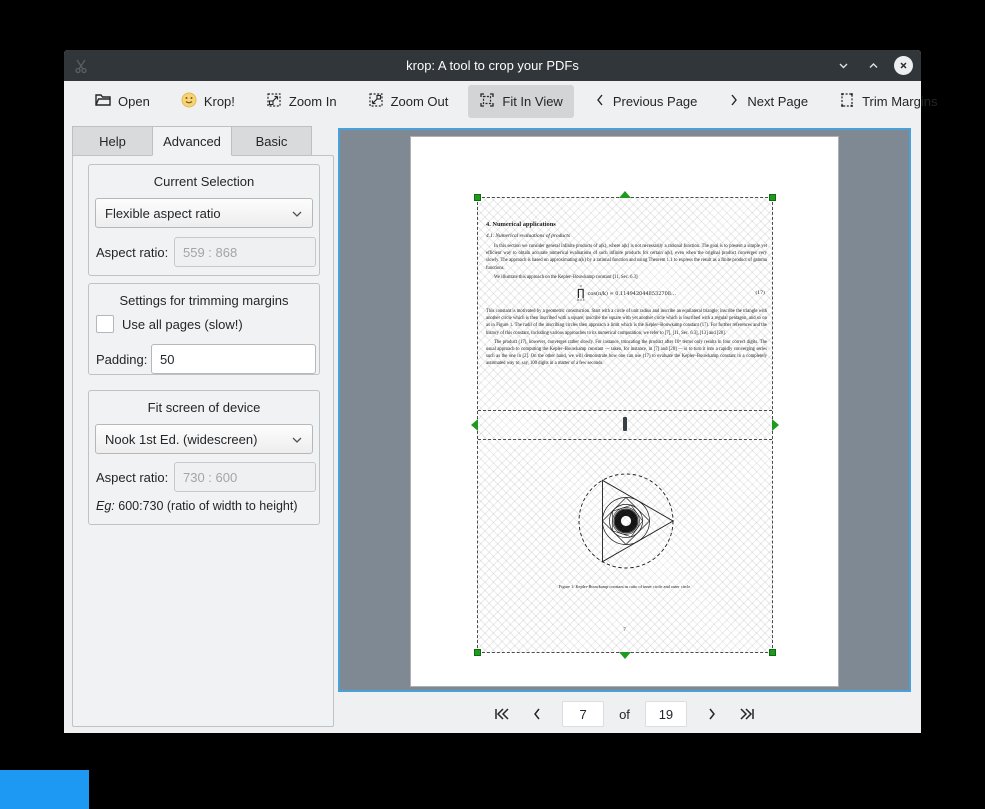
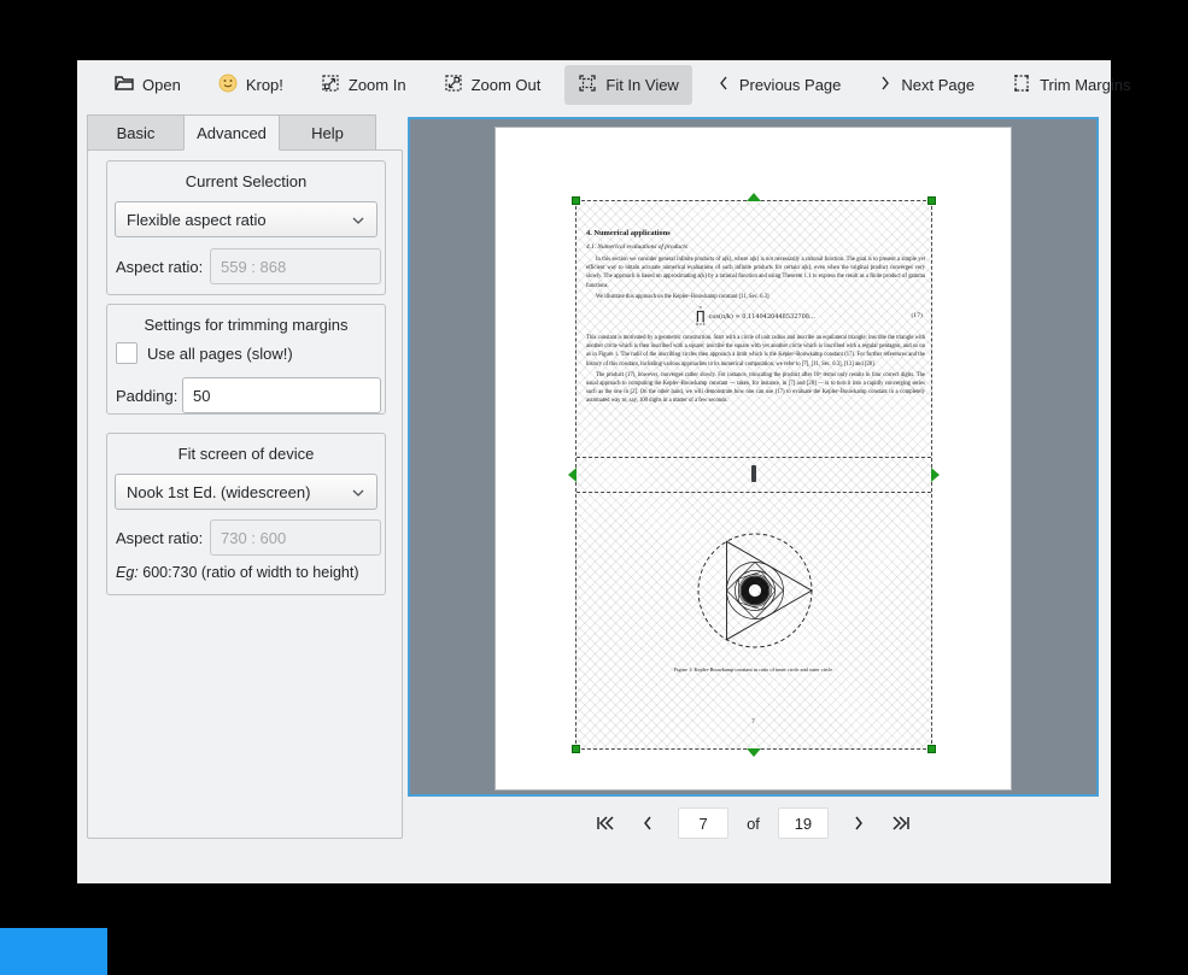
- krop: A tool to crop your PDFs
  Open
  Krop!
  Zoom In
  Zoom Out
  Fit In View
  Previous Page
  Next Page
  Trim Margins
- Help
+ Basic
  Advanced
- Basic
+ Help
  Current Selection
  Flexible aspect ratio
  Aspect ratio:
  559 : 868
  Settings for trimming margins
  Use all pages (slow!)
  Padding:
  50
  Fit screen of device
  Nook 1st Ed. (widescreen)
  Aspect ratio:
  730 : 600
  Eg: 600:730 (ratio of width to height)
  7
  of
  19
